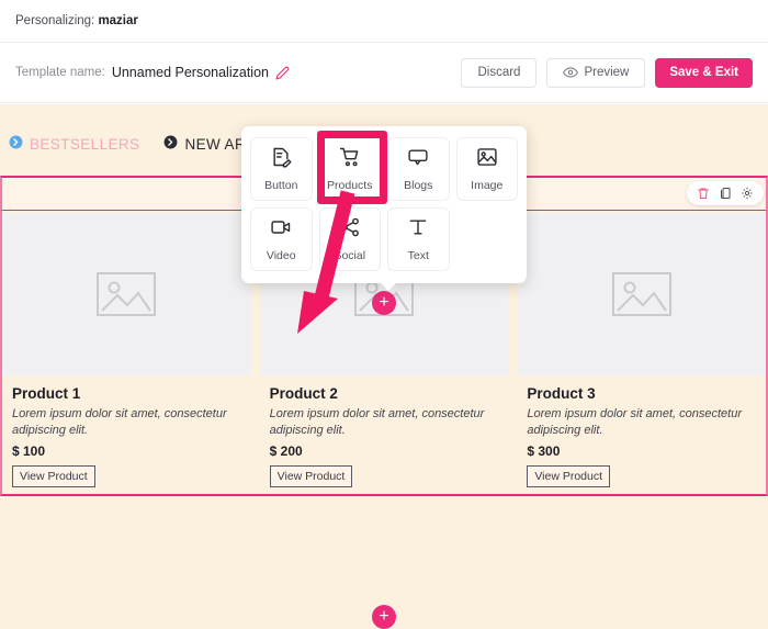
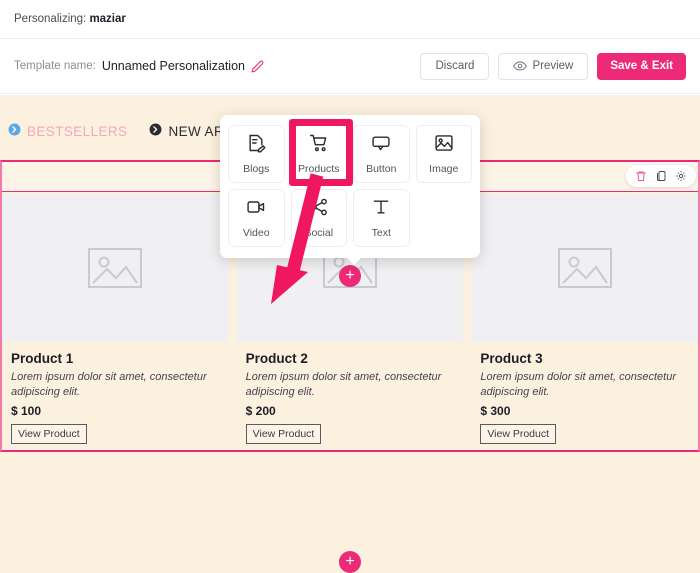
  Personalizing: maziar
  Template name:
  Unnamed Personalization
  Discard
  Preview
  Save & Exit
  BESTSELLERS
  +
  +
  Product 1
  Lorem ipsum dolor sit amet, consectetur adipiscing elit.
  $ 100
  View Product
  Product 2
  Lorem ipsum dolor sit amet, consectetur adipiscing elit.
  $ 200
  View Product
  Product 3
  Lorem ipsum dolor sit amet, consectetur adipiscing elit.
  $ 300
  View Product
- Button
+ Blogs
  Products
- Blogs
+ Button
  Image
  Video
  ocial
  Text
